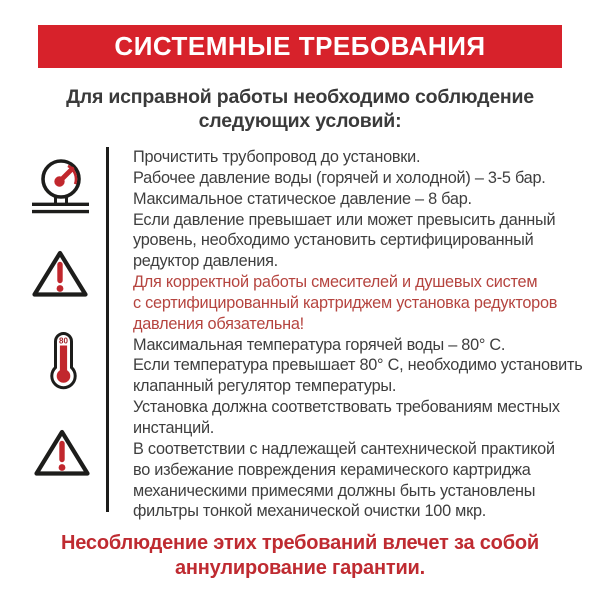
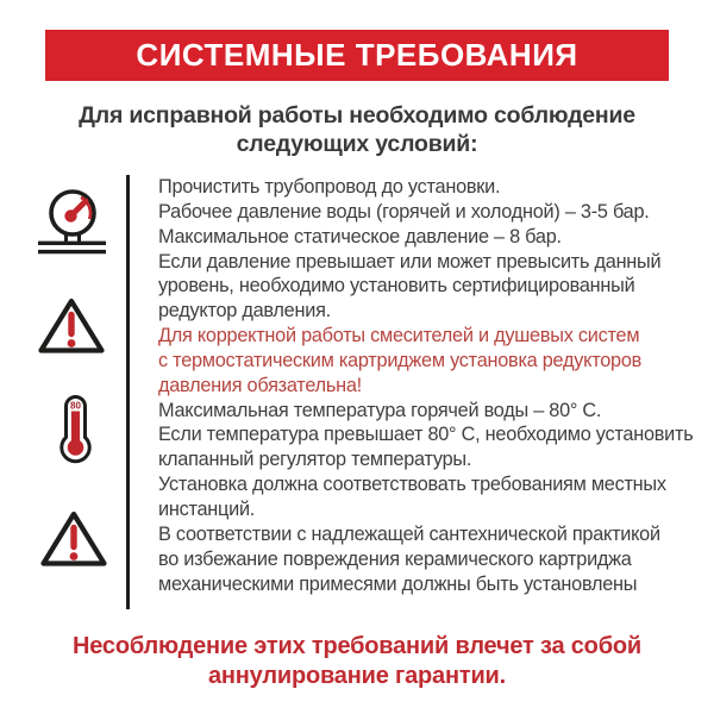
  СИСТЕМНЫЕ ТРЕБОВАНИЯ
  Для исправной работы необходимо соблюдение
  следующих условий:
  80
  Прочистить трубопровод до установки.
  Рабочее давление воды (горячей и холодной) – 3-5 бар.
  Максимальное статическое давление – 8 бар.
  Если давление превышает или может превысить данный
  уровень, необходимо установить сертифицированный
  редуктор давления.
  Для корректной работы смесителей и душевых систем
- с сертифицированный картриджем установка редукторов
+ с термостатическим картриджем установка редукторов
  давления обязательна!
  Максимальная температура горячей воды – 80° C.
  Если температура превышает 80° C, необходимо установить
  клапанный регулятор температуры.
  Установка должна соответствовать требованиям местных
  инстанций.
  В соответствии с надлежащей сантехнической практикой
  во избежание повреждения керамического картриджа
  механическими примесями должны быть установлены
- фильтры тонкой механической очистки 100 мкр.
  Несоблюдение этих требований влечет за собой
  аннулирование гарантии.
